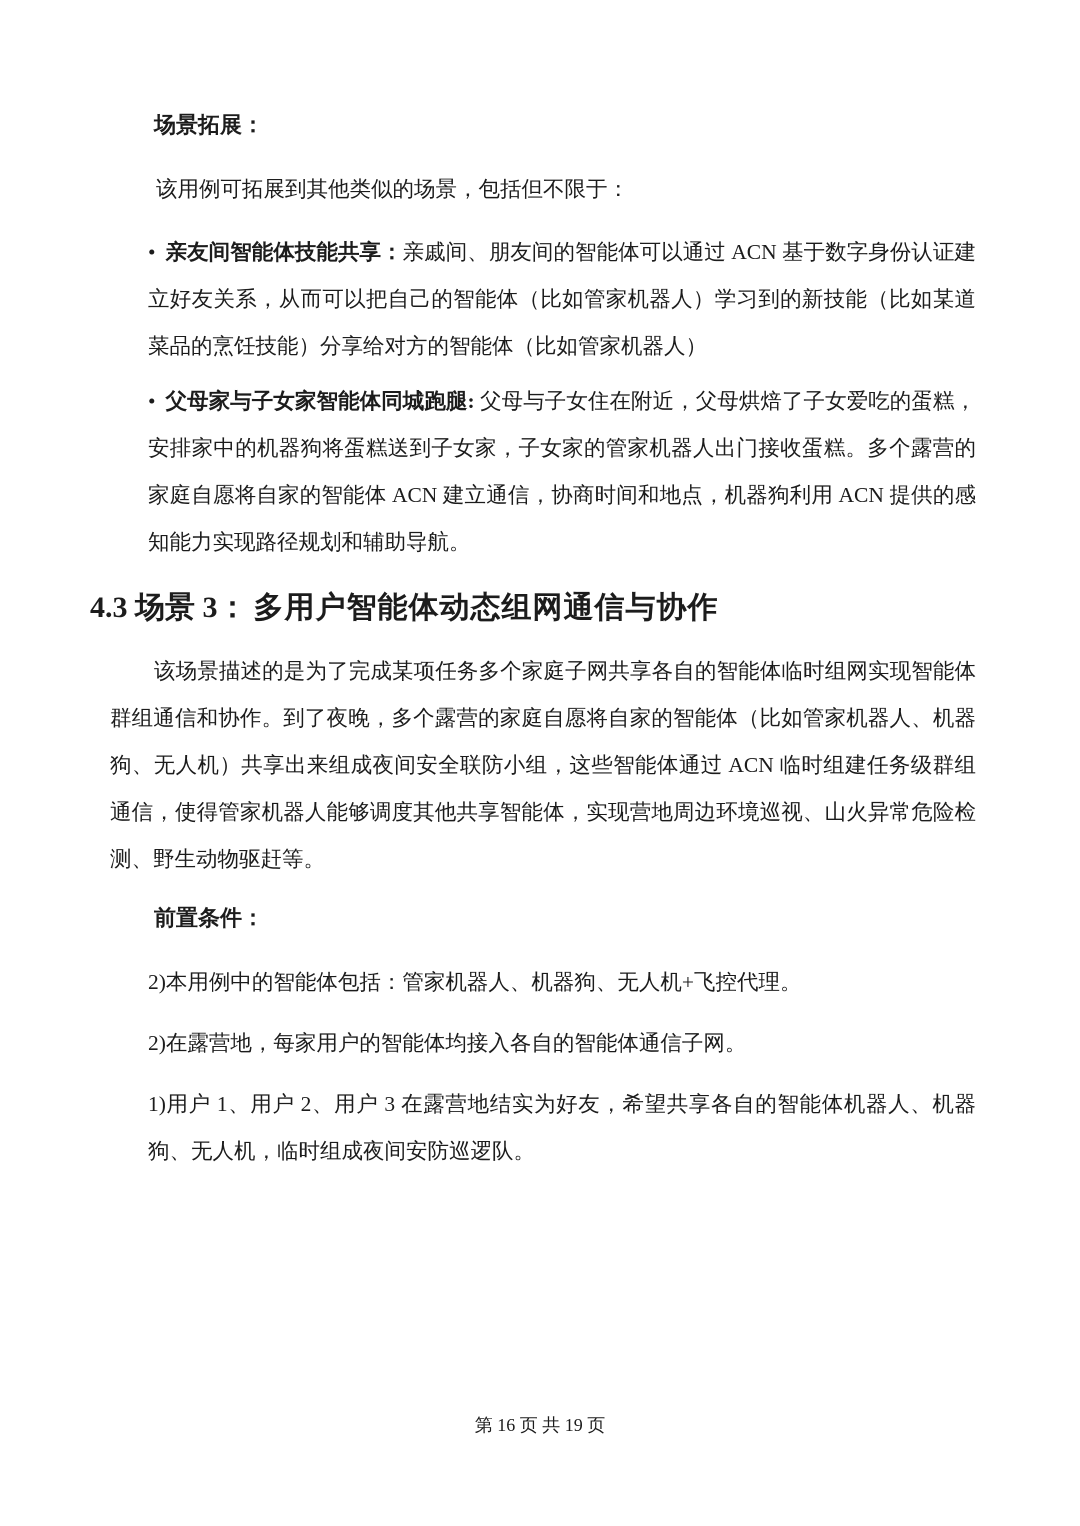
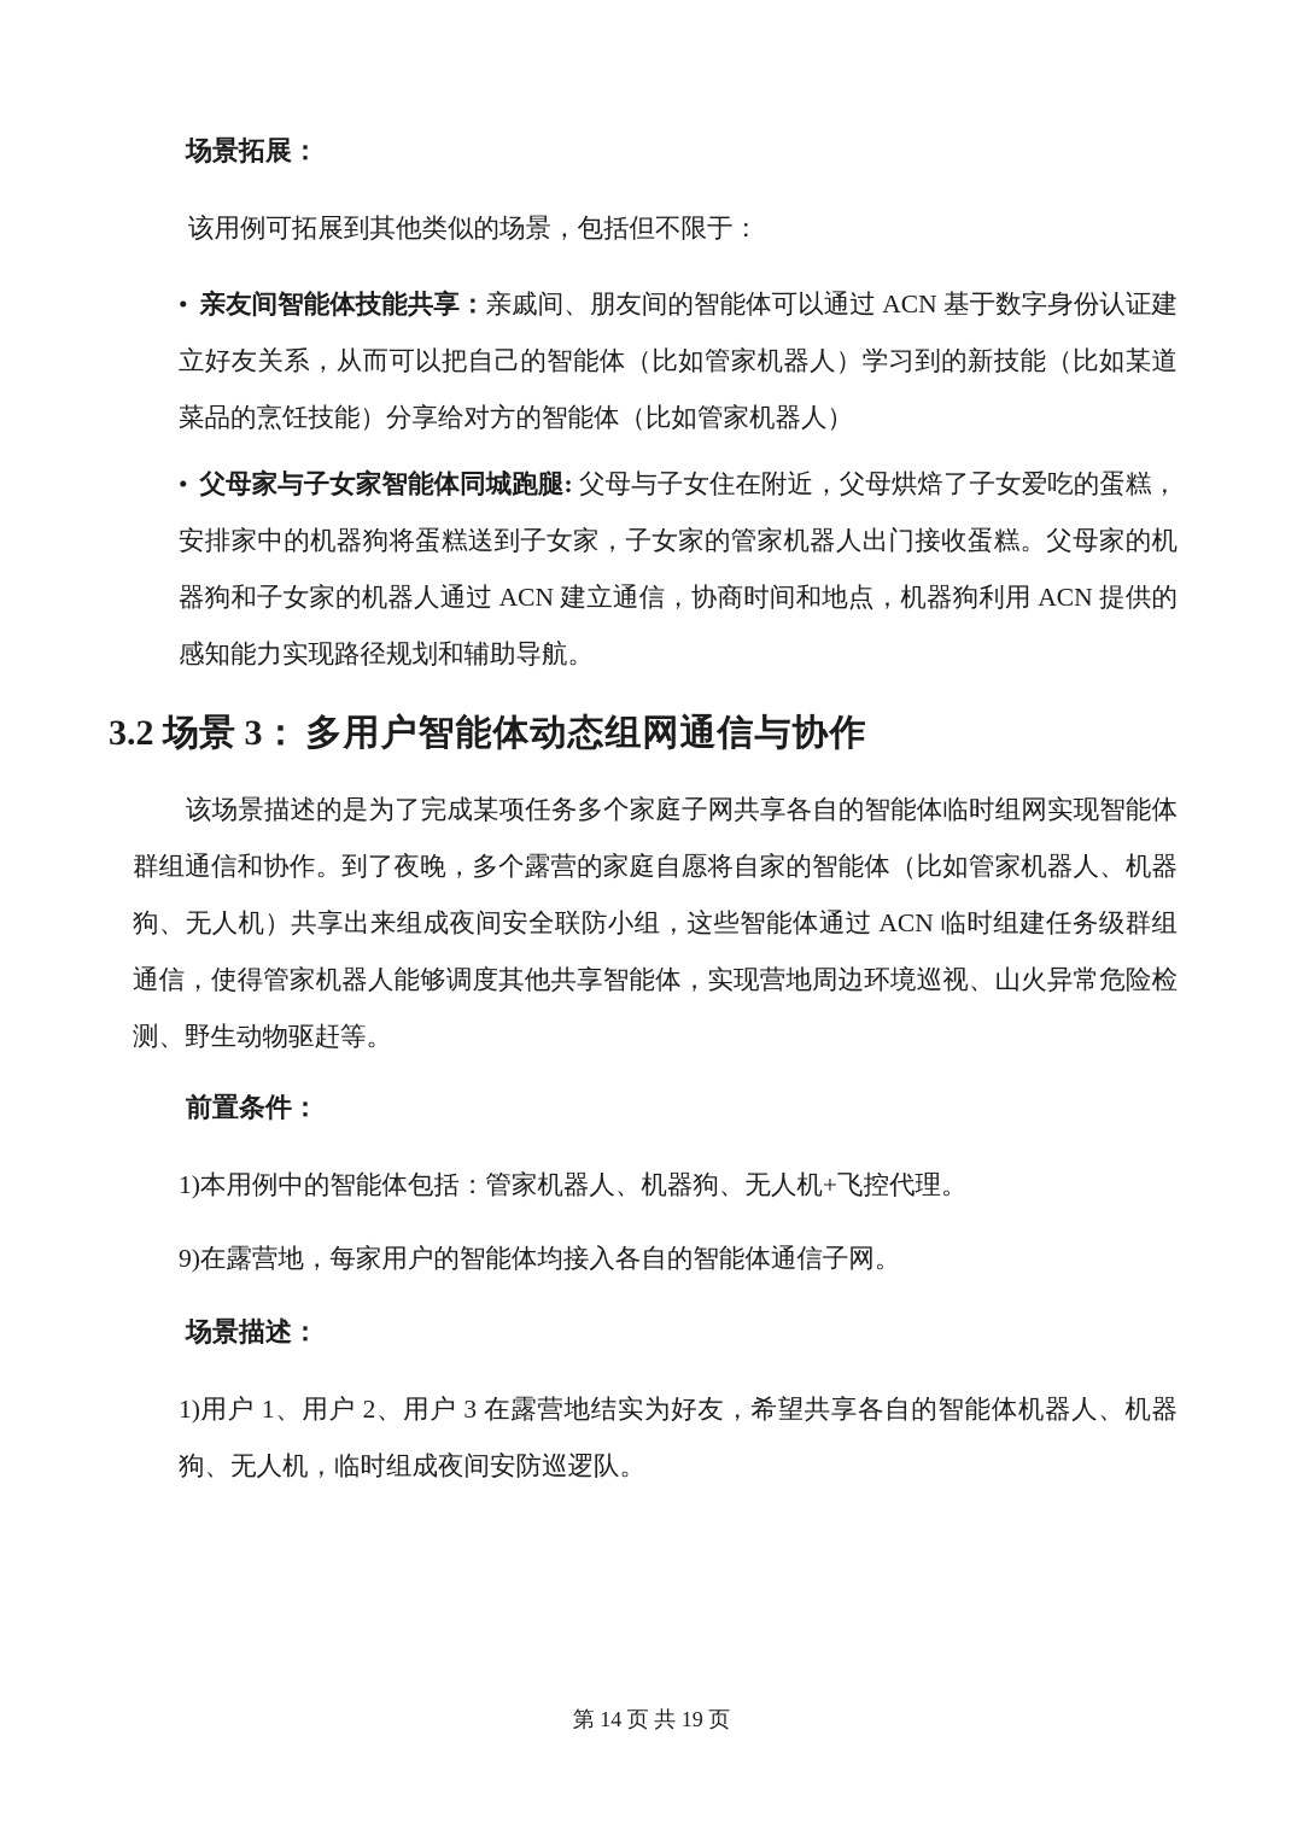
  场景拓展：
  该用例可拓展到其他类似的场景，包括但不限于：
  • 亲友间智能体技能共享：亲戚间、朋友间的智能体可以通过 ACN 基于数字身份认证建立好友关系，从而可以把自己的智能体（比如管家机器人）学习到的新技能（比如某道菜品的烹饪技能）分享给对方的智能体（比如管家机器人）
- • 父母家与子女家智能体同城跑腿: 父母与子女住在附近，父母烘焙了子女爱吃的蛋糕，安排家中的机器狗将蛋糕送到子女家，子女家的管家机器人出门接收蛋糕。多个露营的家庭自愿将自家的智能体 ACN 建立通信，协商时间和地点，机器狗利用 ACN 提供的感知能力实现路径规划和辅助导航。
+ • 父母家与子女家智能体同城跑腿: 父母与子女住在附近，父母烘焙了子女爱吃的蛋糕，安排家中的机器狗将蛋糕送到子女家，子女家的管家机器人出门接收蛋糕。父母家的机器狗和子女家的机器人通过 ACN 建立通信，协商时间和地点，机器狗利用 ACN 提供的感知能力实现路径规划和辅助导航。
- 4.3 场景 3： 多用户智能体动态组网通信与协作
+ 3.2 场景 3： 多用户智能体动态组网通信与协作
  该场景描述的是为了完成某项任务多个家庭子网共享各自的智能体临时组网实现智能体群组通信和协作。到了夜晚，多个露营的家庭自愿将自家的智能体（比如管家机器人、机器狗、无人机）共享出来组成夜间安全联防小组，这些智能体通过 ACN 临时组建任务级群组通信，使得管家机器人能够调度其他共享智能体，实现营地周边环境巡视、山火异常危险检测、野生动物驱赶等。
  前置条件：
- 2)本用例中的智能体包括：管家机器人、机器狗、无人机+飞控代理。
+ 1)本用例中的智能体包括：管家机器人、机器狗、无人机+飞控代理。
- 2)在露营地，每家用户的智能体均接入各自的智能体通信子网。
+ 9)在露营地，每家用户的智能体均接入各自的智能体通信子网。
+ 场景描述：
  1)用户 1、用户 2、用户 3 在露营地结实为好友，希望共享各自的智能体机器人、机器狗、无人机，临时组成夜间安防巡逻队。
- 第 16 页 共 19 页
+ 第 14 页 共 19 页
